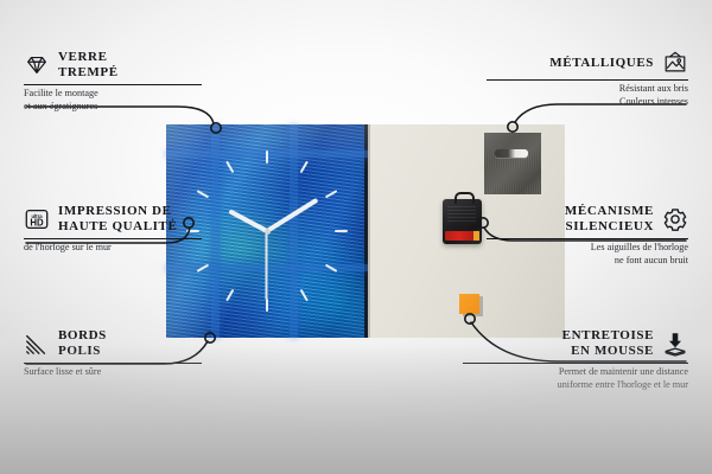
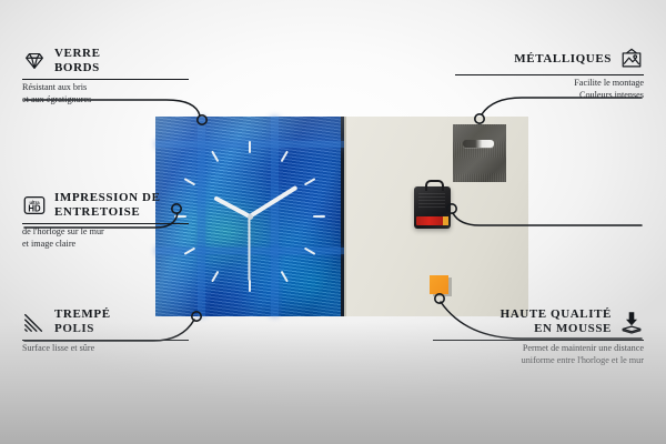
  VERRE
- TREMPÉ
+ BORDS
- Facilite le montage
+ Résistant aux bris
  et aux égratignures
  HD
  IMPRESSION DE
- HAUTE QUALITÉ
+ ENTRETOISE
  de l'horloge sur le mur
+ et image claire
- BORDS
+ TREMPÉ
  MÉTALLIQUES
- Résistant aux bris
+ Facilite le montage
  Couleurs intenses
- MÉCANISME
- SILENCIEUX
- Les aiguilles de l'horloge
- ne font aucun bruit
- ENTRETOISE
+ HAUTE QUALITÉ
